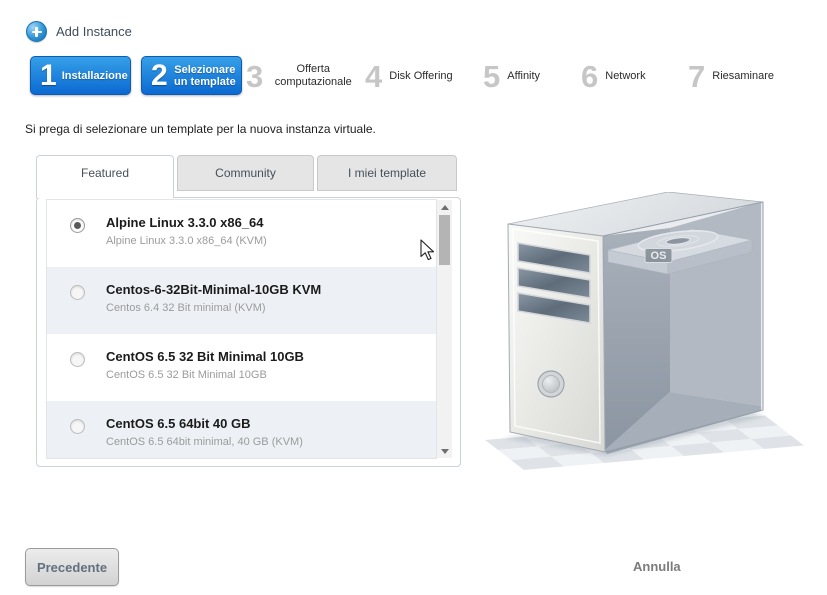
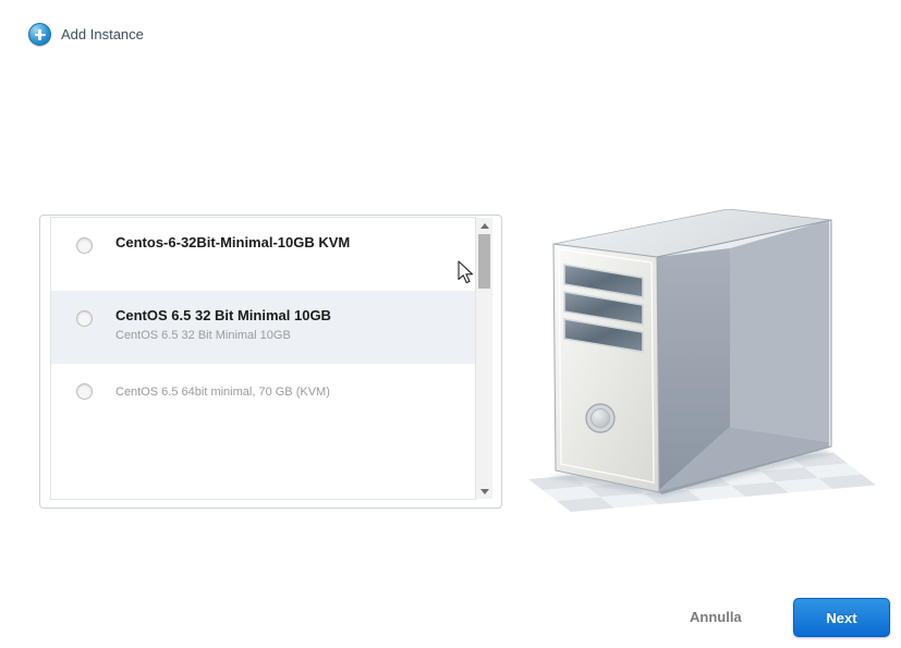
  Add Instance
- 1
- Installazione
- 2
- Selezionare un template
- 3
- Offerta computazionale
- 4
- Disk Offering
- 5
- Affinity
- 6
- Network
- 7
- Riesaminare
- Si prega di selezionare un template per la nuova instanza virtuale.
- Featured
- Community
- I miei template
- Alpine Linux 3.3.0 x86_64
- Alpine Linux 3.3.0 x86_64 (KVM)
  Centos-6-32Bit-Minimal-10GB KVM
- Centos 6.4 32 Bit minimal (KVM)
  CentOS 6.5 32 Bit Minimal 10GB
  CentOS 6.5 32 Bit Minimal 10GB
- CentOS 6.5 64bit 40 GB
- CentOS 6.5 64bit minimal, 40 GB (KVM)
+ CentOS 6.5 64bit minimal, 70 GB (KVM)
- OS
- Precedente
  Annulla
+ Next
